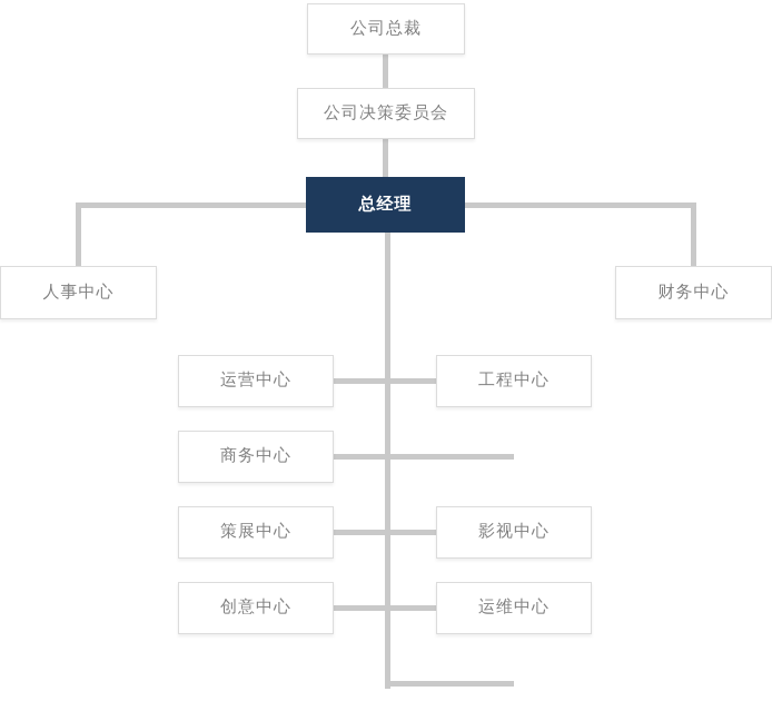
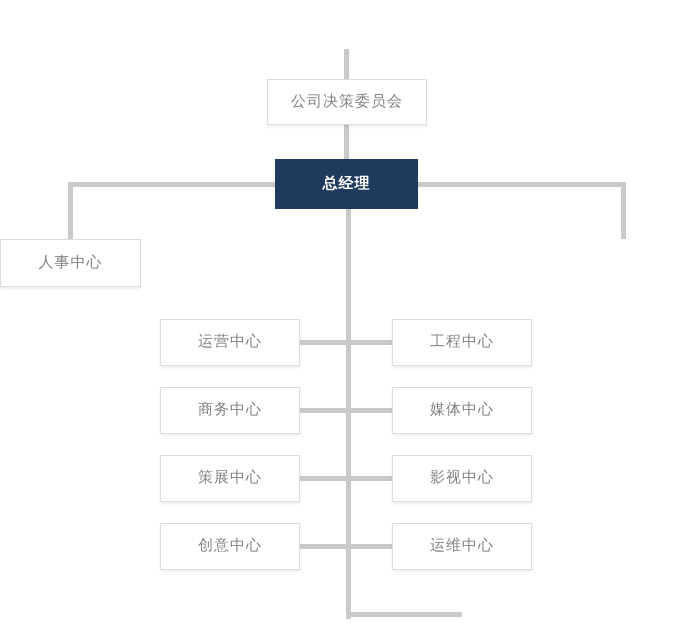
- 公司总裁
  公司决策委员会
  总经理
  人事中心
- 财务中心
  运营中心
  工程中心
  商务中心
+ 媒体中心
  策展中心
  影视中心
  创意中心
  运维中心
